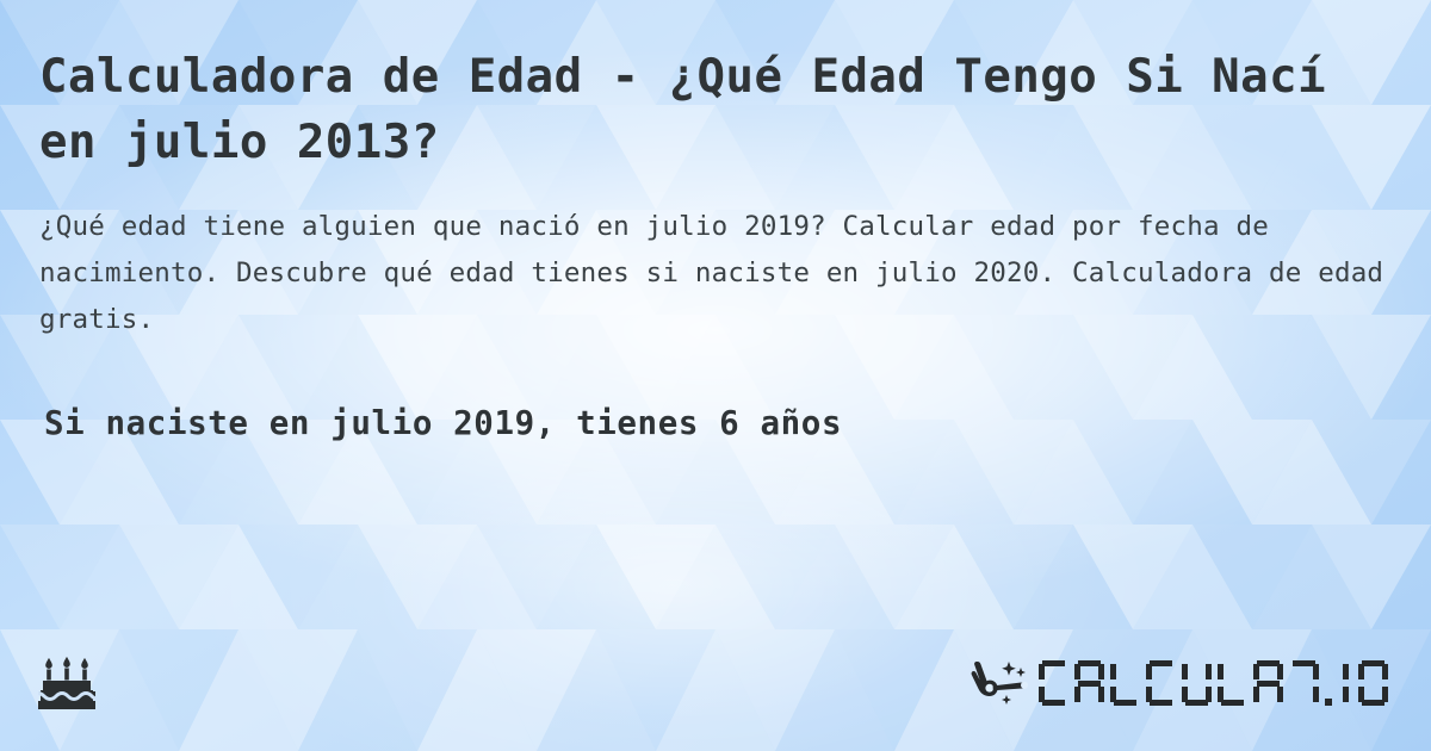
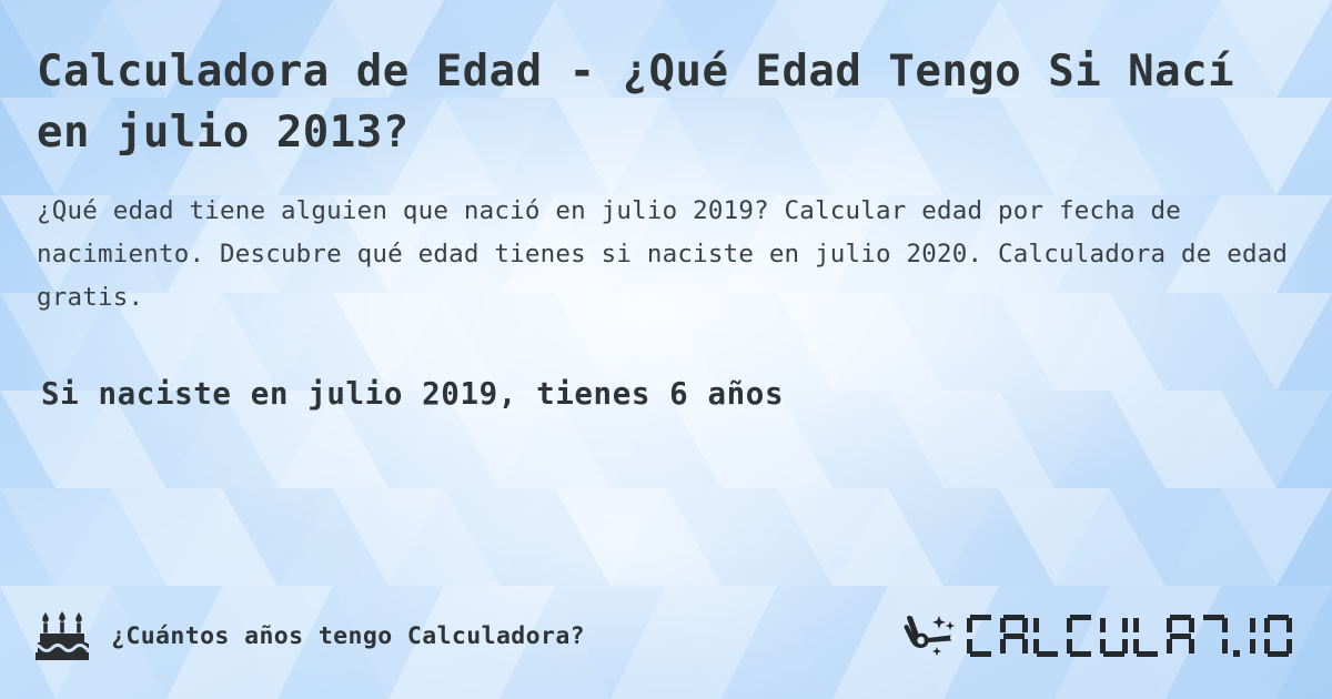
  Calculadora de Edad - ¿Qué Edad Tengo Si Nací en julio 2013?
  ¿Qué edad tiene alguien que nació en julio 2019? Calcular edad por fecha de nacimiento. Descubre qué edad tienes si naciste en julio 2020. Calculadora de edad gratis.
  Si naciste en julio 2019, tienes 6 años
+ ¿Cuántos años tengo Calculadora?
